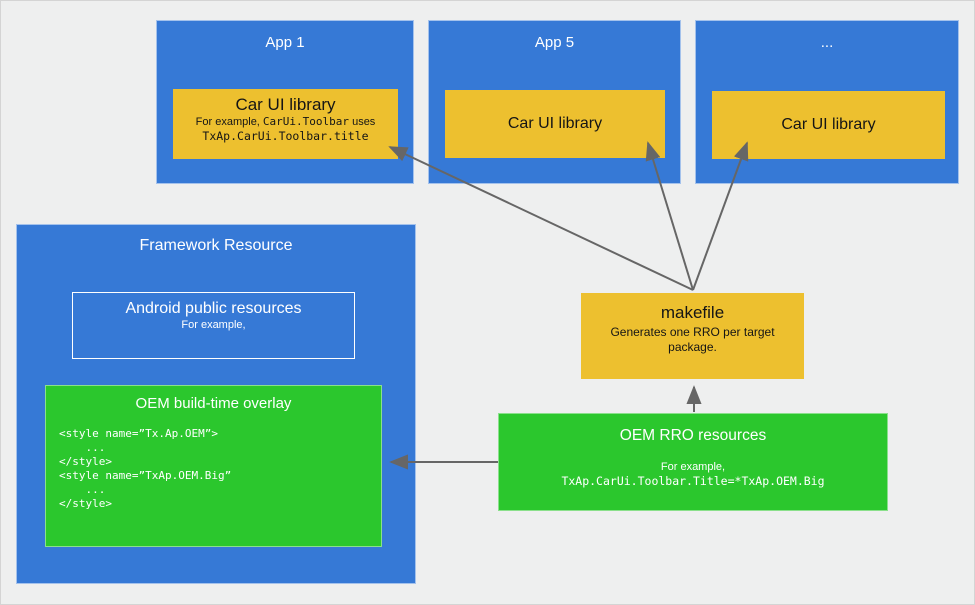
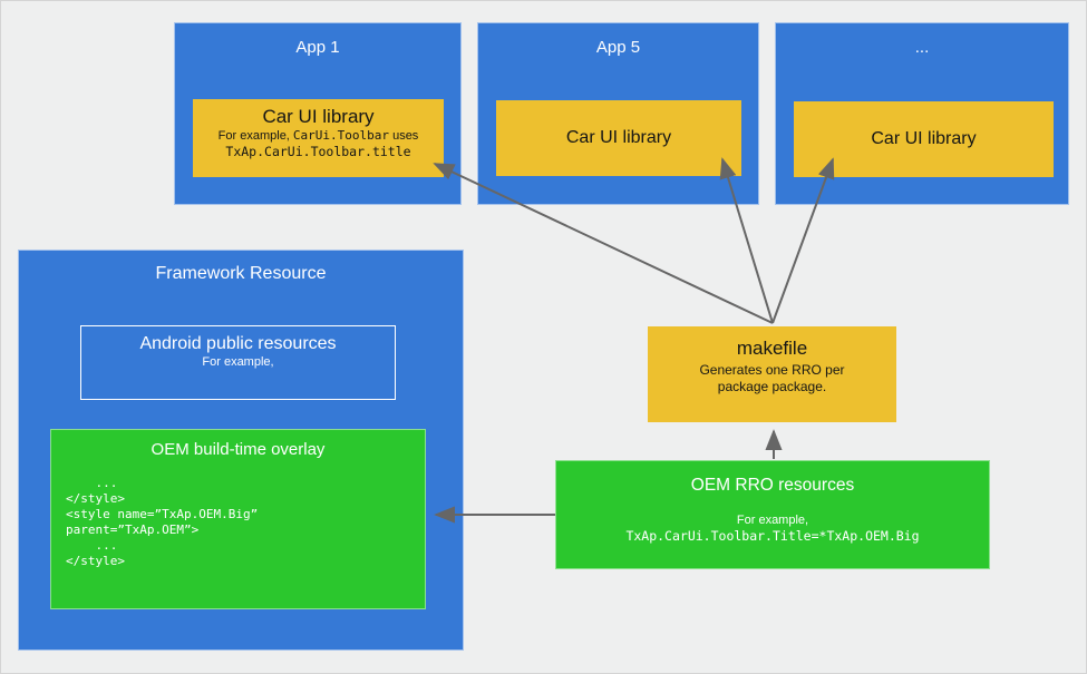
  App 1
  Car UI library
  For example, CarUi.Toolbar uses
  TxAp.CarUi.Toolbar.title
  App 5
  Car UI library
  ...
  Car UI library
  Framework Resource
  Android public resources
  For example,
  OEM build-time overlay
- <style name=”Tx.Ap.OEM”>
  ...
  </style>
  <style name=”TxAp.OEM.Big”
+ parent=”TxAp.OEM”>
  ...
  </style>
  makefile
- Generates one RRO per target package.
+ Generates one RRO per package package.
  OEM RRO resources
  For example,
  TxAp.CarUi.Toolbar.Title=*TxAp.OEM.Big
